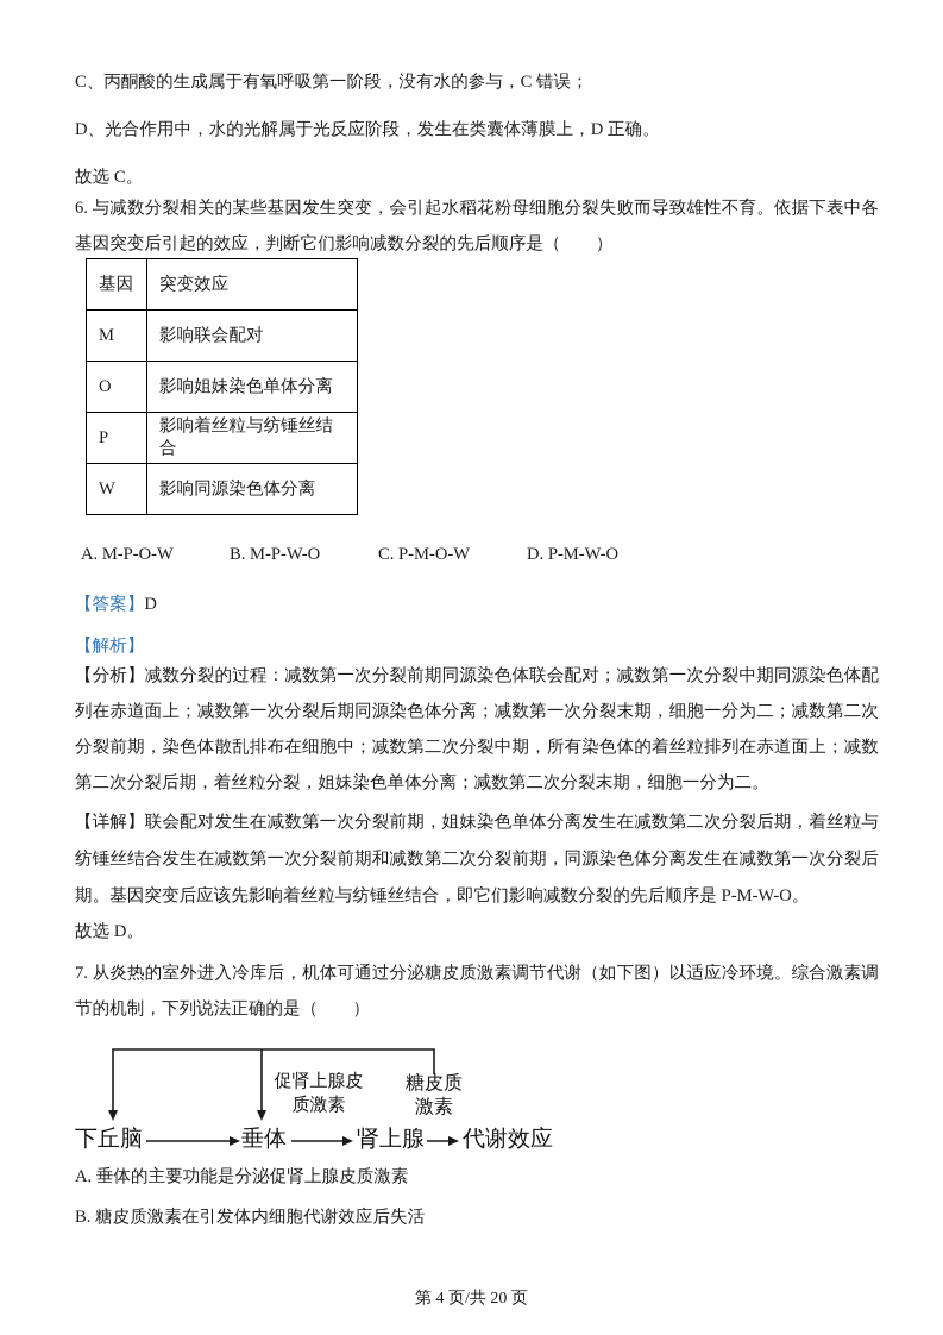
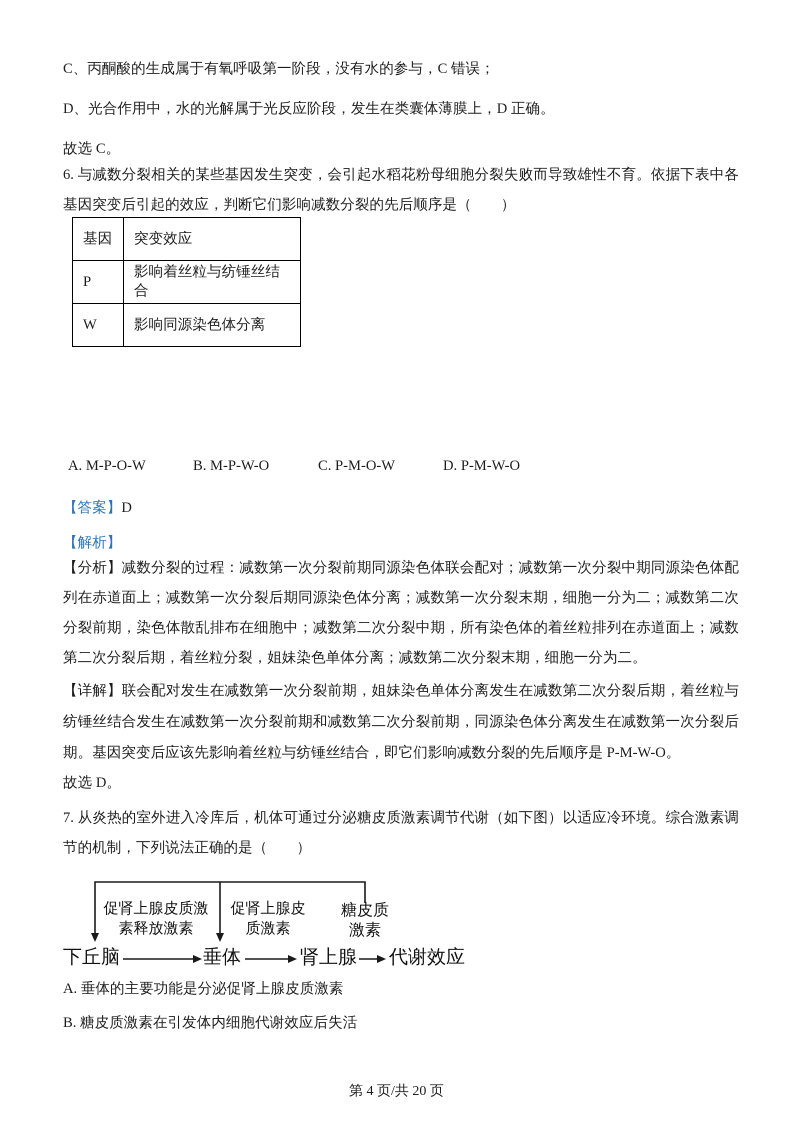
  C、丙酮酸的生成属于有氧呼吸第一阶段，没有水的参与，C 错误；
  D、光合作用中，水的光解属于光反应阶段，发生在类囊体薄膜上，D 正确。
  故选 C。
  6. 与减数分裂相关的某些基因发生突变，会引起水稻花粉母细胞分裂失败而导致雄性不育。依据下表中各基因突变后引起的效应，判断它们影响减数分裂的先后顺序是（ ）
  基因	突变效应
- M	影响联会配对
- O	影响姐妹染色单体分离
  P	影响着丝粒与纺锤丝结合
  W	影响同源染色体分离
  A. M-P-O-W
  B. M-P-W-O
  C. P-M-O-W
  D. P-M-W-O
  【答案】D
  【解析】
  【分析】减数分裂的过程：减数第一次分裂前期同源染色体联会配对；减数第一次分裂中期同源染色体配列在赤道面上；减数第一次分裂后期同源染色体分离；减数第一次分裂末期，细胞一分为二；减数第二次分裂前期，染色体散乱排布在细胞中；减数第二次分裂中期，所有染色体的着丝粒排列在赤道面上；减数第二次分裂后期，着丝粒分裂，姐妹染色单体分离；减数第二次分裂末期，细胞一分为二。
  【详解】联会配对发生在减数第一次分裂前期，姐妹染色单体分离发生在减数第二次分裂后期，着丝粒与纺锤丝结合发生在减数第一次分裂前期和减数第二次分裂前期，同源染色体分离发生在减数第一次分裂后期。基因突变后应该先影响着丝粒与纺锤丝结合，即它们影响减数分裂的先后顺序是 P-M-W-O。
  故选 D。
  7. 从炎热的室外进入冷库后，机体可通过分泌糖皮质激素调节代谢（如下图）以适应冷环境。综合激素调节的机制，下列说法正确的是（ ）
+ 促肾上腺皮质激
+ 素释放激素
  促肾上腺皮
  质激素
  糖皮质
  激素
  下丘脑
  垂体
  肾上腺
  代谢效应
  A. 垂体的主要功能是分泌促肾上腺皮质激素
  B. 糖皮质激素在引发体内细胞代谢效应后失活
  第 4 页/共 20 页
